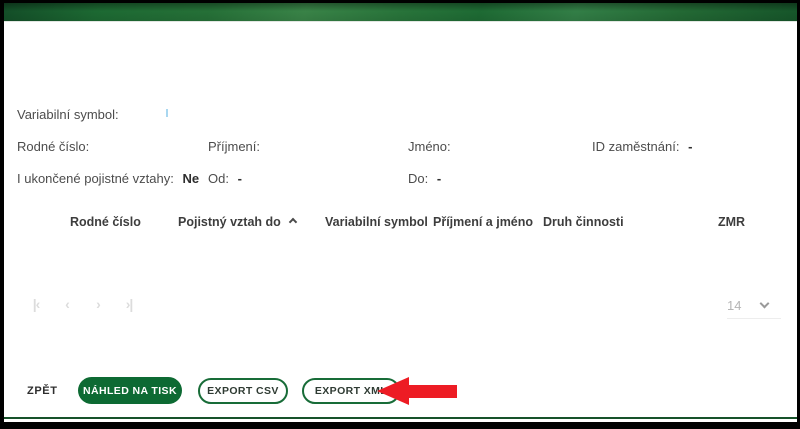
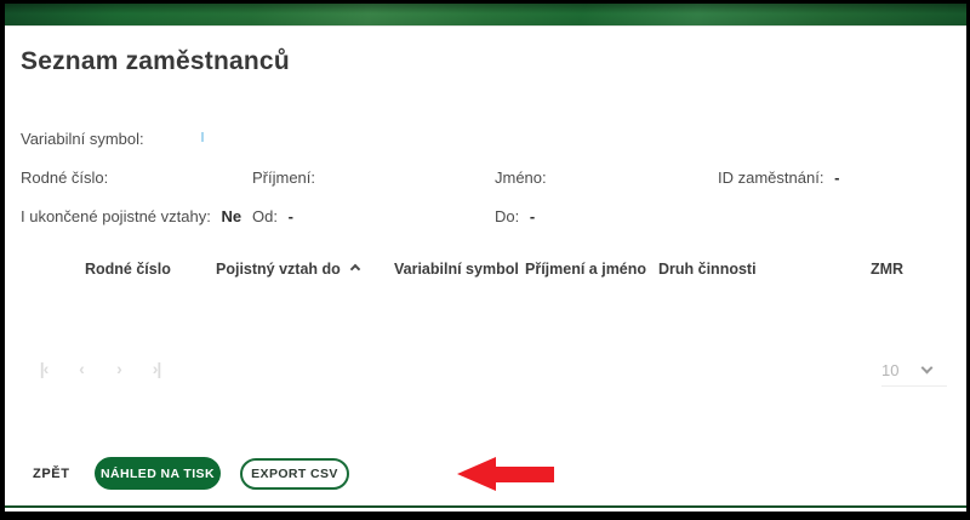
+ Seznam zaměstnanců
  Variabilní symbol:
  Rodné číslo:
  Příjmení:
  Jméno:
  ID zaměstnání: -
  I ukončené pojistné vztahy: Ne
  Od: -
  Do: -
  Rodné číslo
  Pojistný vztah do
  Variabilní symbol
  Příjmení a jméno
  Druh činnosti
  ZMR
  |‹
  ‹
  ›
  ›|
- 14
+ 10
  ZPĚT
  NÁHLED NA TISK
  EXPORT CSV
- EXPORT XML
